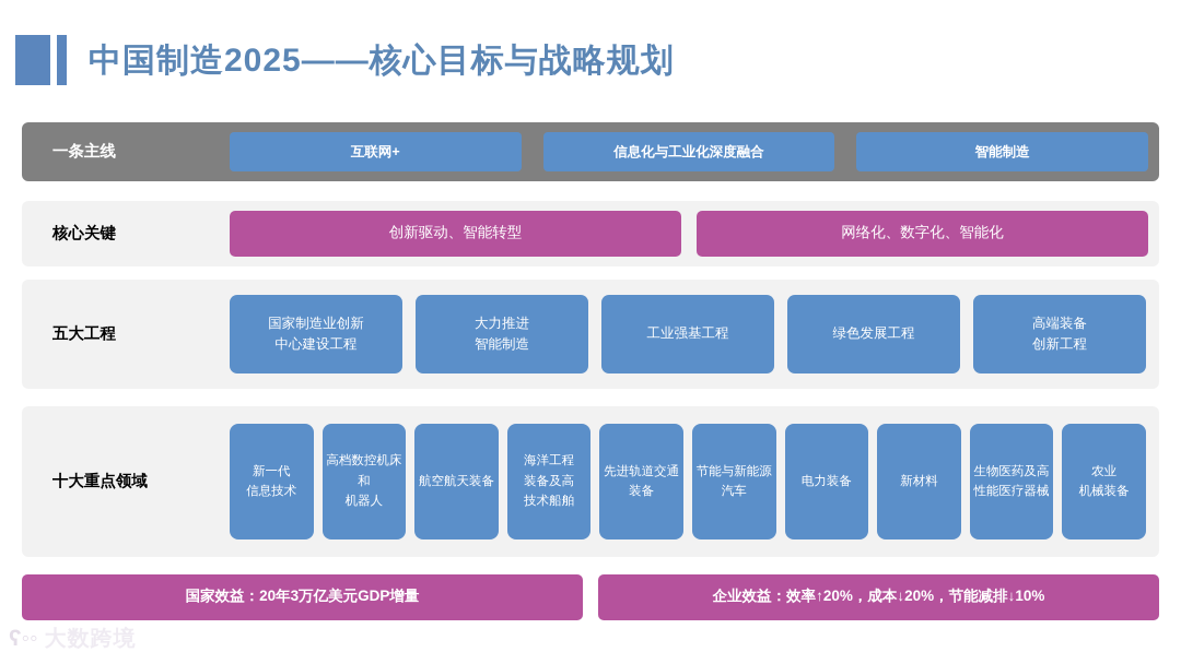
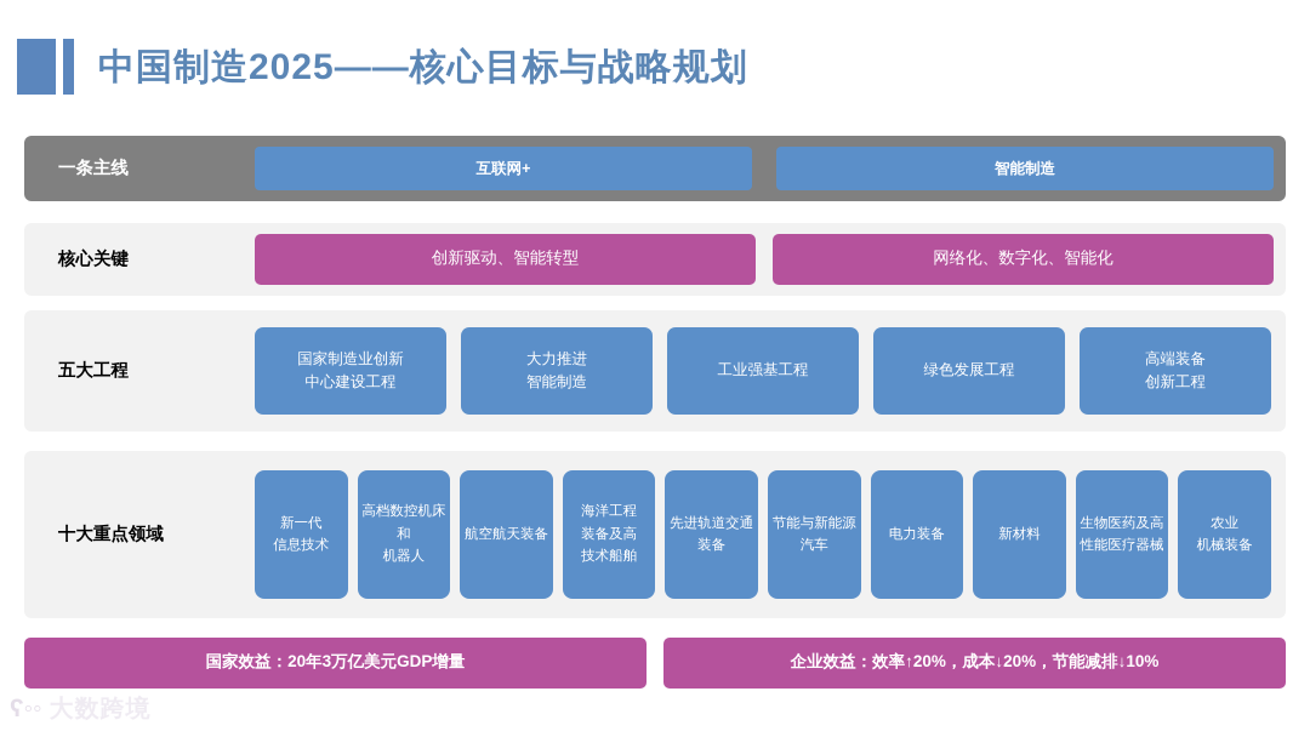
  中国制造2025——核心目标与战略规划
  一条主线
  互联网+
- 信息化与工业化深度融合
  智能制造
  核心关键
  创新驱动、智能转型
  网络化、数字化、智能化
  五大工程
  国家制造业创新
  中心建设工程
  大力推进
  智能制造
  工业强基工程
  绿色发展工程
  高端装备
  创新工程
  十大重点领域
  新一代
  信息技术
  高档数控机床
  和
  机器人
  航空航天装备
  海洋工程
  装备及高
  技术船舶
  先进轨道交通
  装备
  节能与新能源
  汽车
  电力装备
  新材料
  生物医药及高
  性能医疗器械
  农业
  机械装备
  国家效益：20年3万亿美元GDP增量
  企业效益：效率↑20%，成本↓20%，节能减排↓10%
  ʕ◦◦
